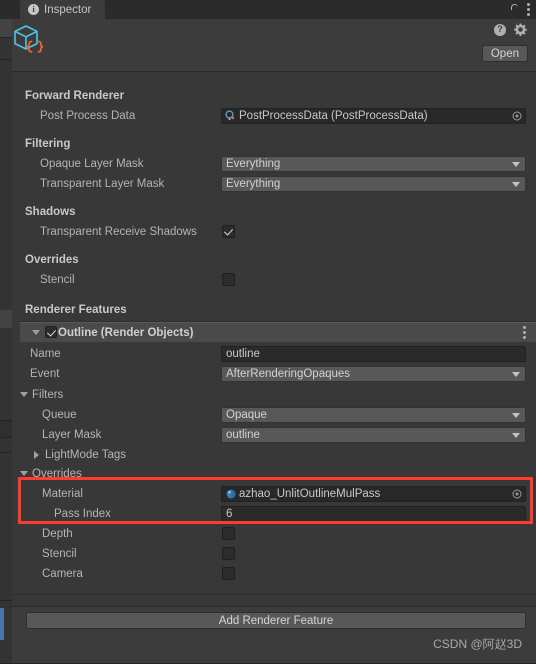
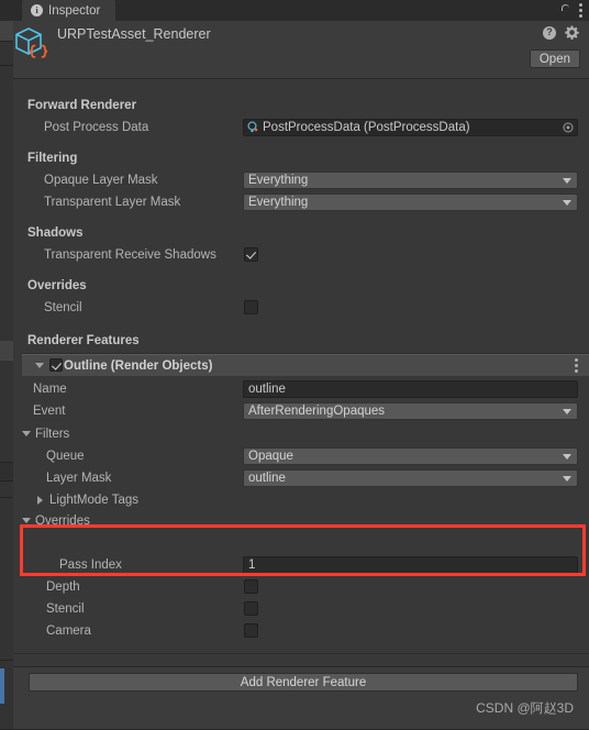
  i
  Inspector
+ URPTestAsset_Renderer
  ?
  Open
  Forward Renderer
  Post Process Data
  PostProcessData (PostProcessData)
  Filtering
  Opaque Layer Mask
  Everything
  Transparent Layer Mask
  Everything
  Shadows
  Transparent Receive Shadows
  Overrides
  Stencil
  Renderer Features
  Outline (Render Objects)
  Name
  outline
  Event
  AfterRenderingOpaques
  Filters
  Queue
  Opaque
  Layer Mask
  outline
  LightMode Tags
  Overrides
- Material
- azhao_UnlitOutlineMulPass
  Pass Index
- 6
+ 1
  Depth
  Stencil
  Camera
  Add Renderer Feature
  CSDN @阿赵3D
